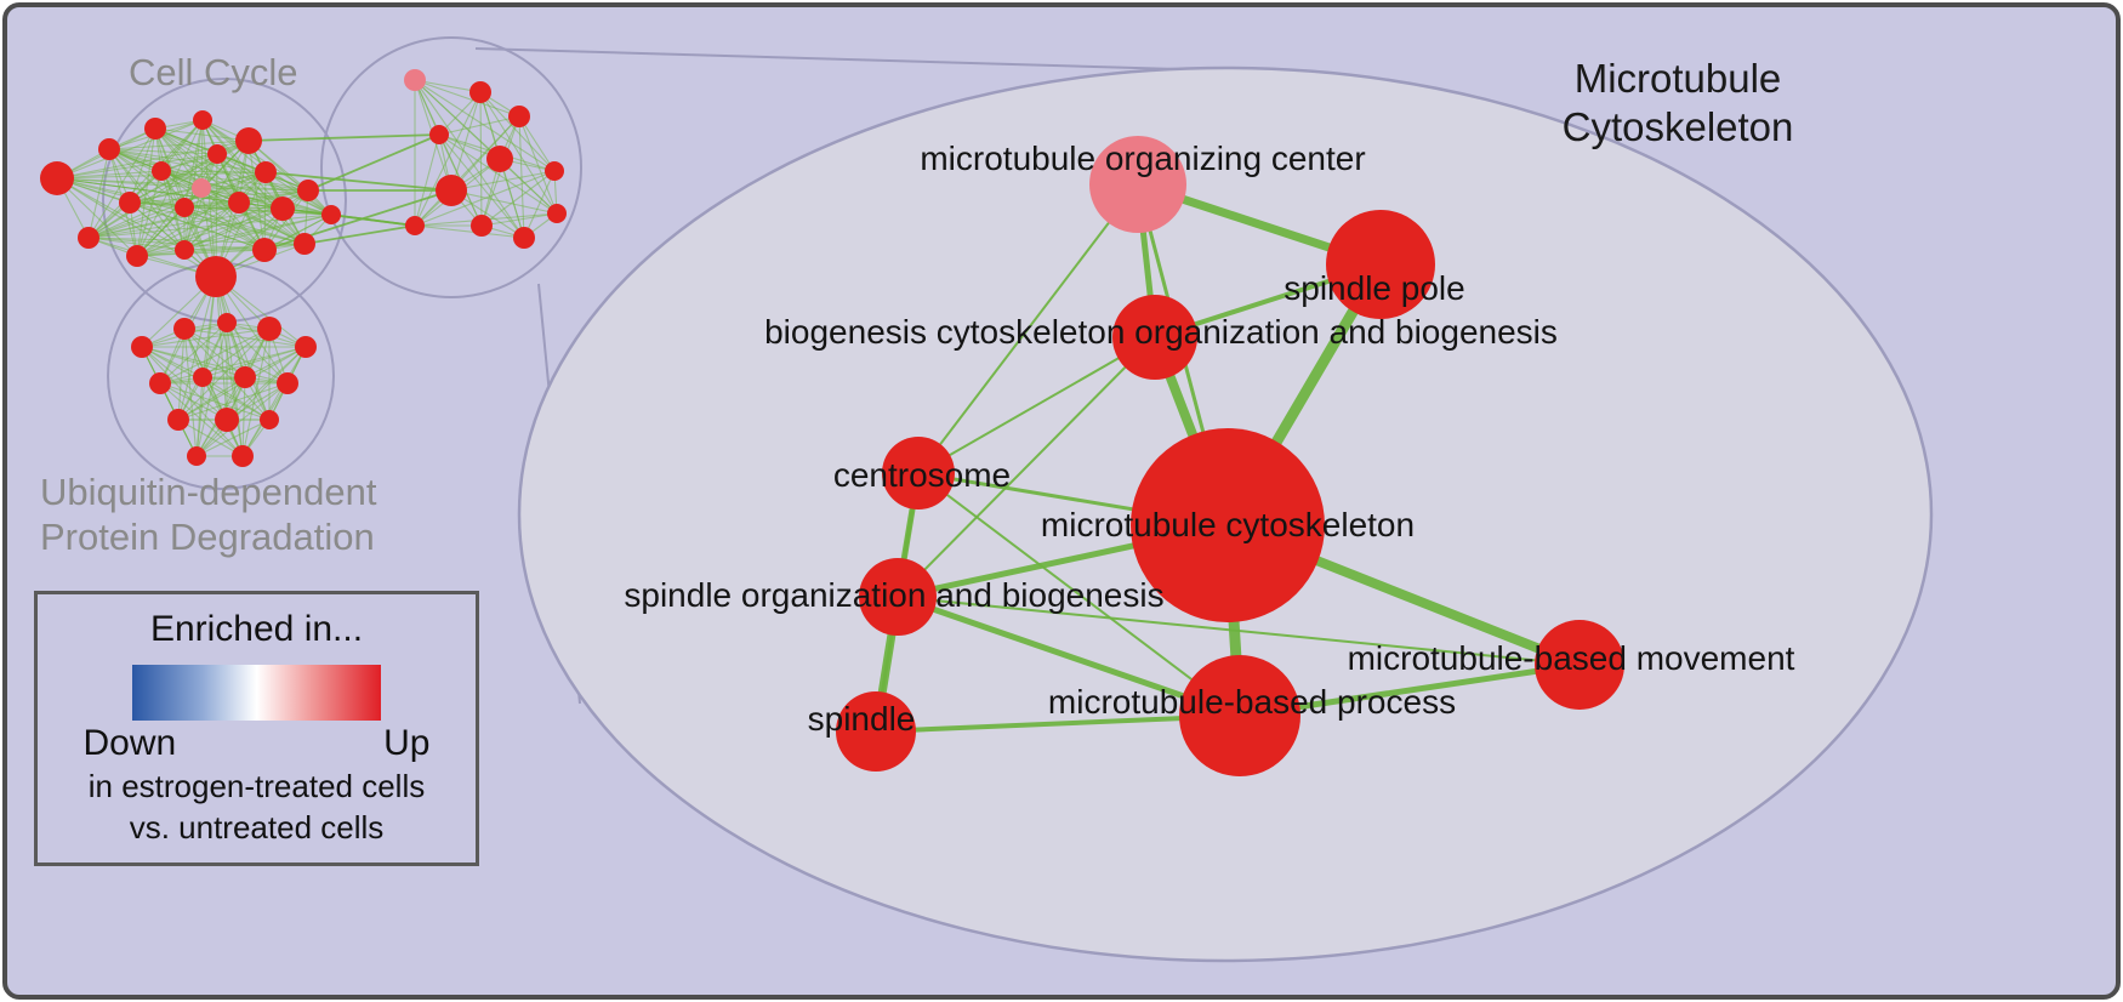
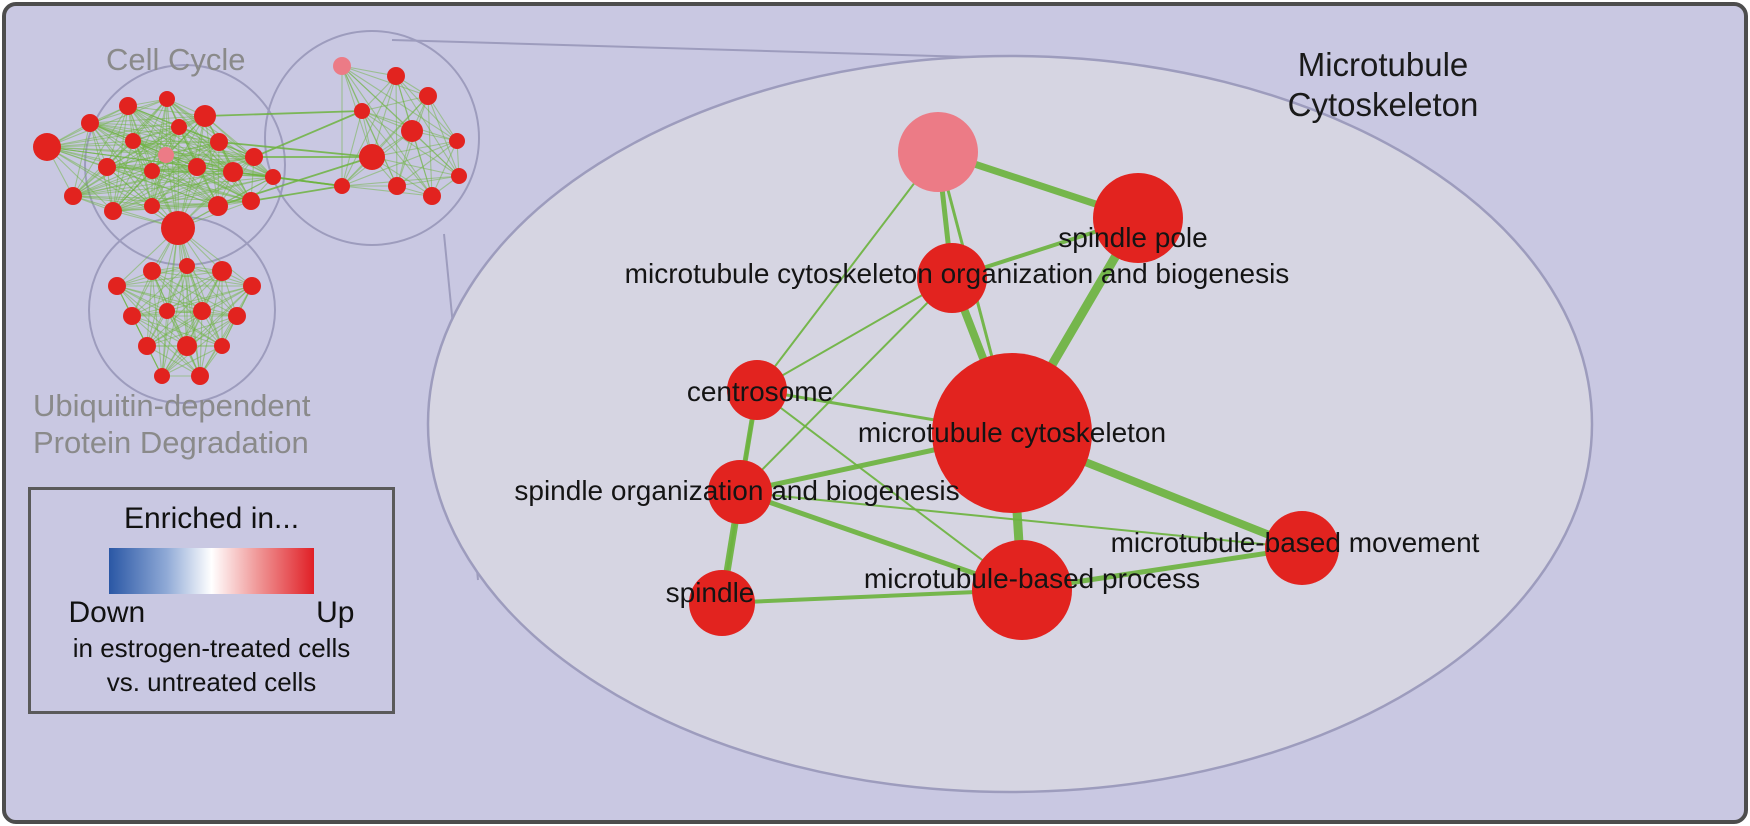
- microtubule organizing center
  spindle pole
- biogenesis cytoskeleton organization and biogenesis
+ microtubule cytoskeleton organization and biogenesis
  centrosome
  microtubule cytoskeleton
  spindle organization and biogenesis
  microtubule-based movement
  microtubule-based process
  spindle
  Cell Cycle
  Ubiquitin-dependent
  Protein Degradation
  Microtubule
  Cytoskeleton
  Enriched in...
  Down
  Up
  in estrogen-treated cells
  vs. untreated cells
